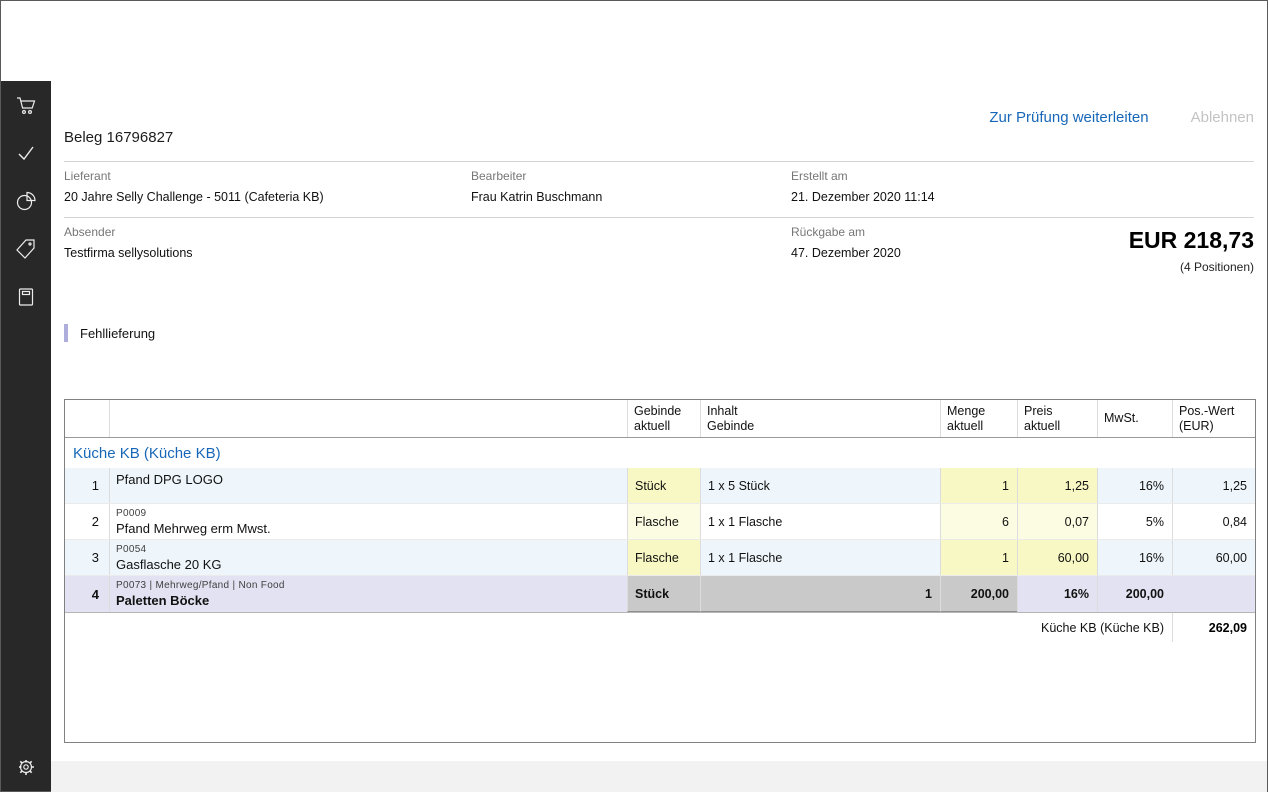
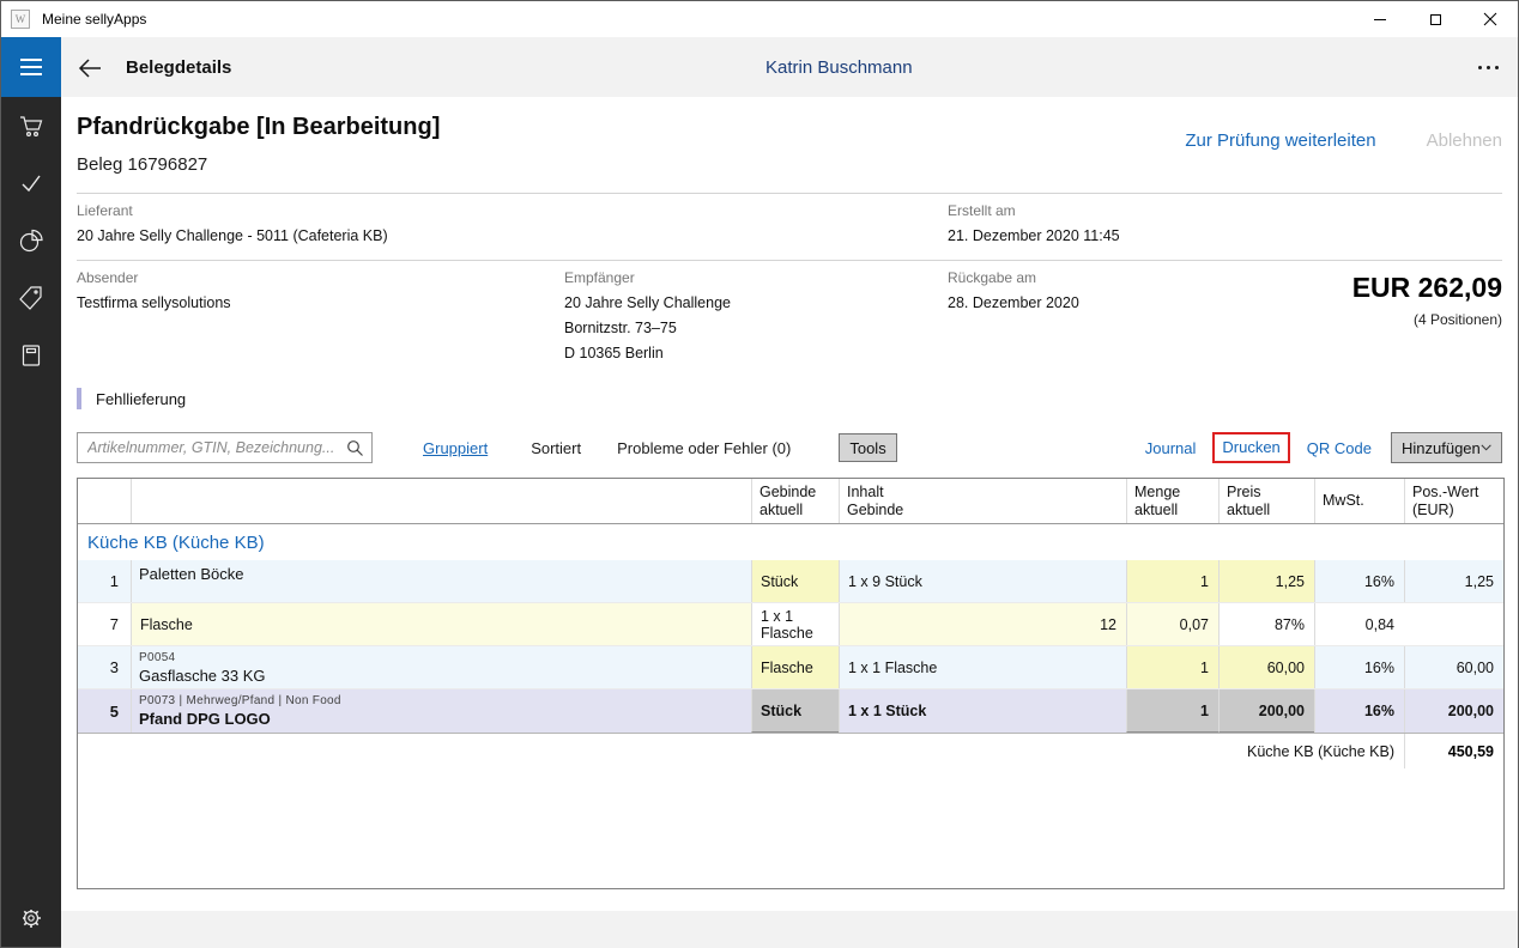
+ W
+ Meine sellyApps
+ Belegdetails
+ Katrin Buschmann
+ Pfandrückgabe [In Bearbeitung]
  Beleg 16796827
  Zur Prüfung weiterleiten
  Ablehnen
  Lieferant
  20 Jahre Selly Challenge - 5011 (Cafeteria KB)
- Bearbeiter
- Frau Katrin Buschmann
  Erstellt am
- 21. Dezember 2020 11:14
+ 21. Dezember 2020 11:45
  Absender
  Testfirma sellysolutions
+ Empfänger
+ 20 Jahre Selly Challenge
+ Bornitzstr. 73–75
+ D 10365 Berlin
  Rückgabe am
- 47. Dezember 2020
+ 28. Dezember 2020
- EUR 218,73
+ EUR 262,09
  (4 Positionen)
  Fehllieferung
+ Artikelnummer, GTIN, Bezeichnung...
+ Gruppiert
+ Sortiert
+ Probleme oder Fehler (0)
+ Tools
+ Journal
+ Drucken
+ QR Code
+ Hinzufügen
  Gebinde
  aktuell
  Inhalt
  Gebinde
  Menge
  aktuell
  Preis
  aktuell
  MwSt.
  Pos.-Wert
  (EUR)
  Küche KB (Küche KB)
  1
- Pfand DPG LOGO
+ Paletten Böcke
  Stück
- 1 x 5 Stück
+ 1 x 9 Stück
  1
  1,25
  16%
  1,25
- 2
+ 7
- P0009
- Pfand Mehrweg erm Mwst.
  Flasche
  1 x 1 Flasche
- 6
+ 12
  0,07
- 5%
+ 87%
  0,84
  3
  P0054
- Gasflasche 20 KG
+ Gasflasche 33 KG
  Flasche
  1 x 1 Flasche
  1
  60,00
  16%
  60,00
- 4
+ 5
  P0073 | Mehrweg/Pfand | Non Food
- Paletten Böcke
+ Pfand DPG LOGO
  Stück
+ 1 x 1 Stück
  1
  200,00
  16%
  200,00
  Küche KB (Küche KB)
- 262,09
+ 450,59
